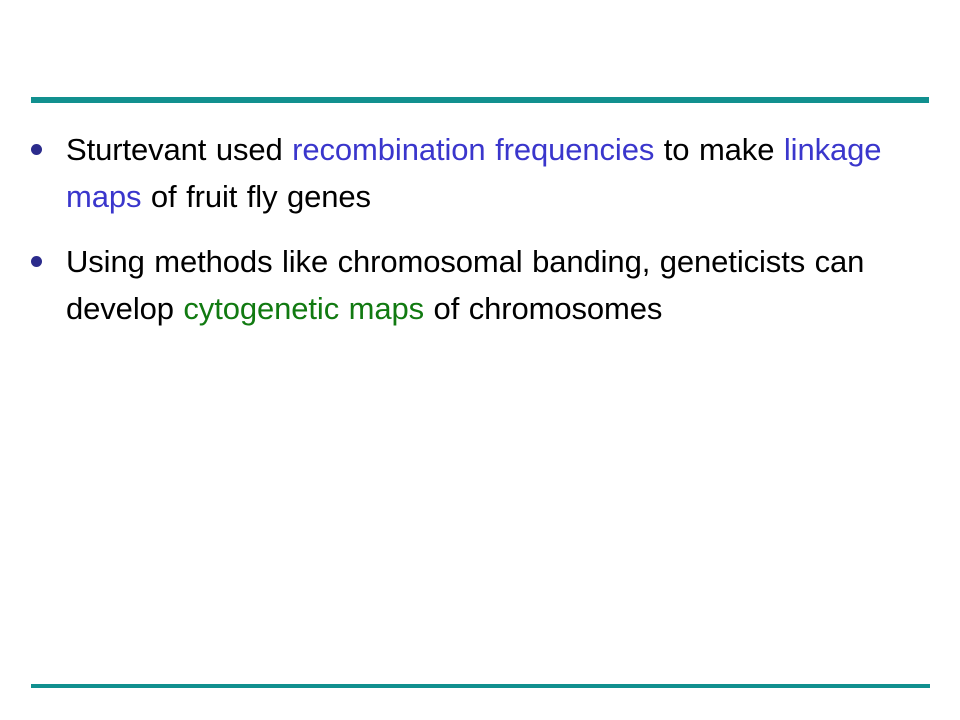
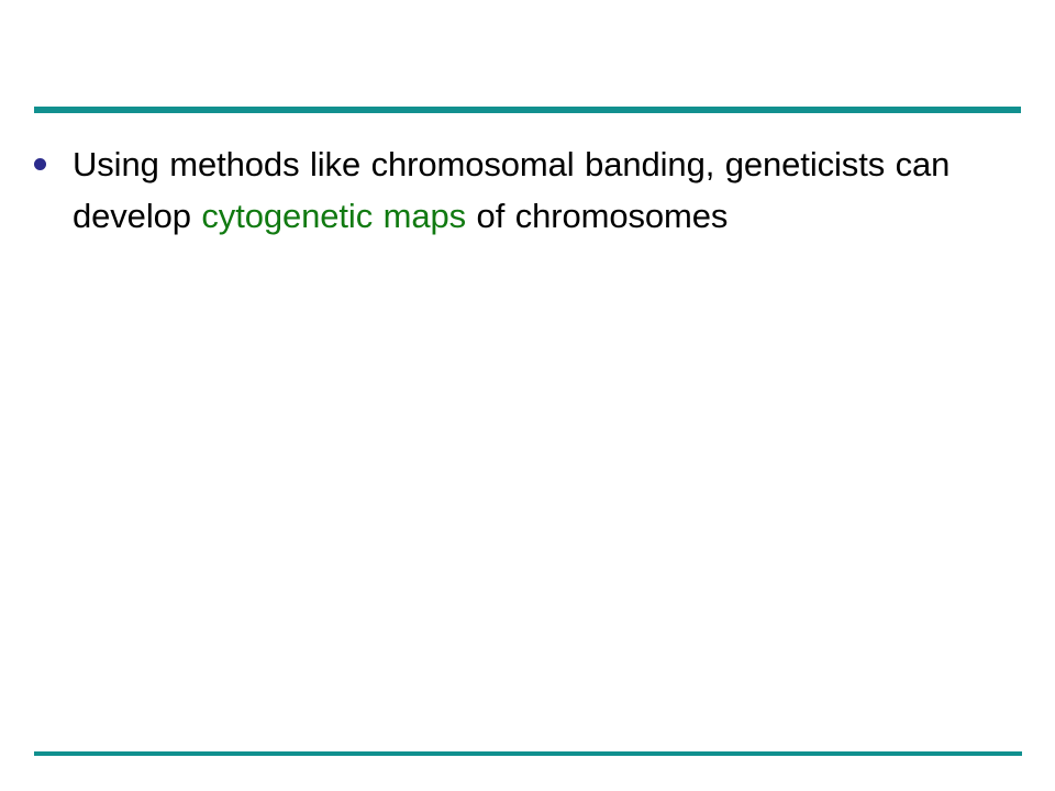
- Sturtevant used recombination frequencies to make linkage maps of fruit fly genes
  Using methods like chromosomal banding, geneticists can develop cytogenetic maps of chromosomes
